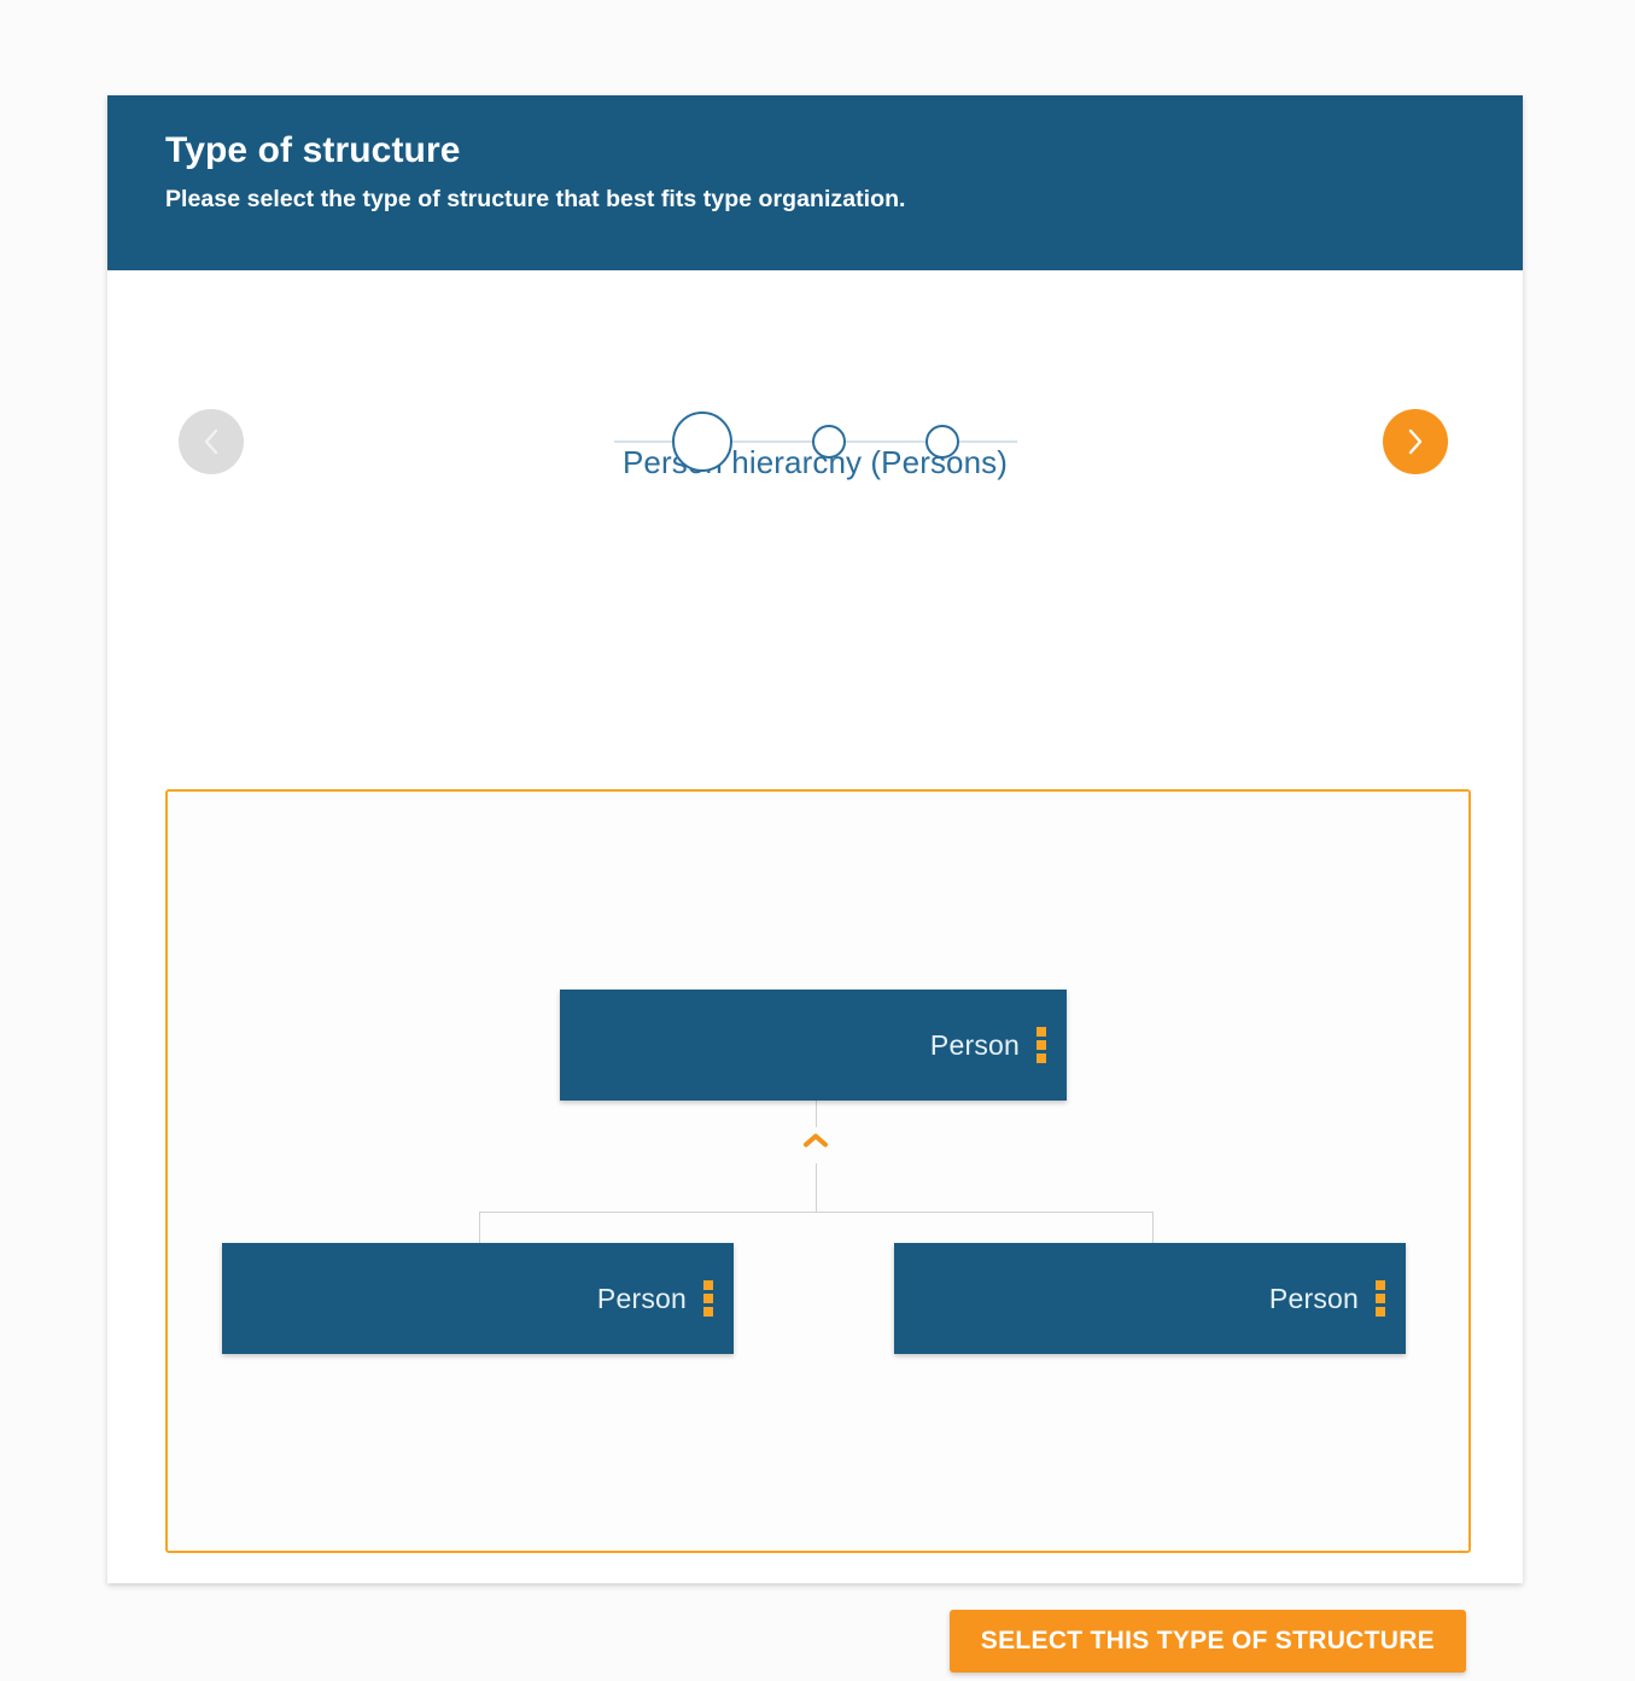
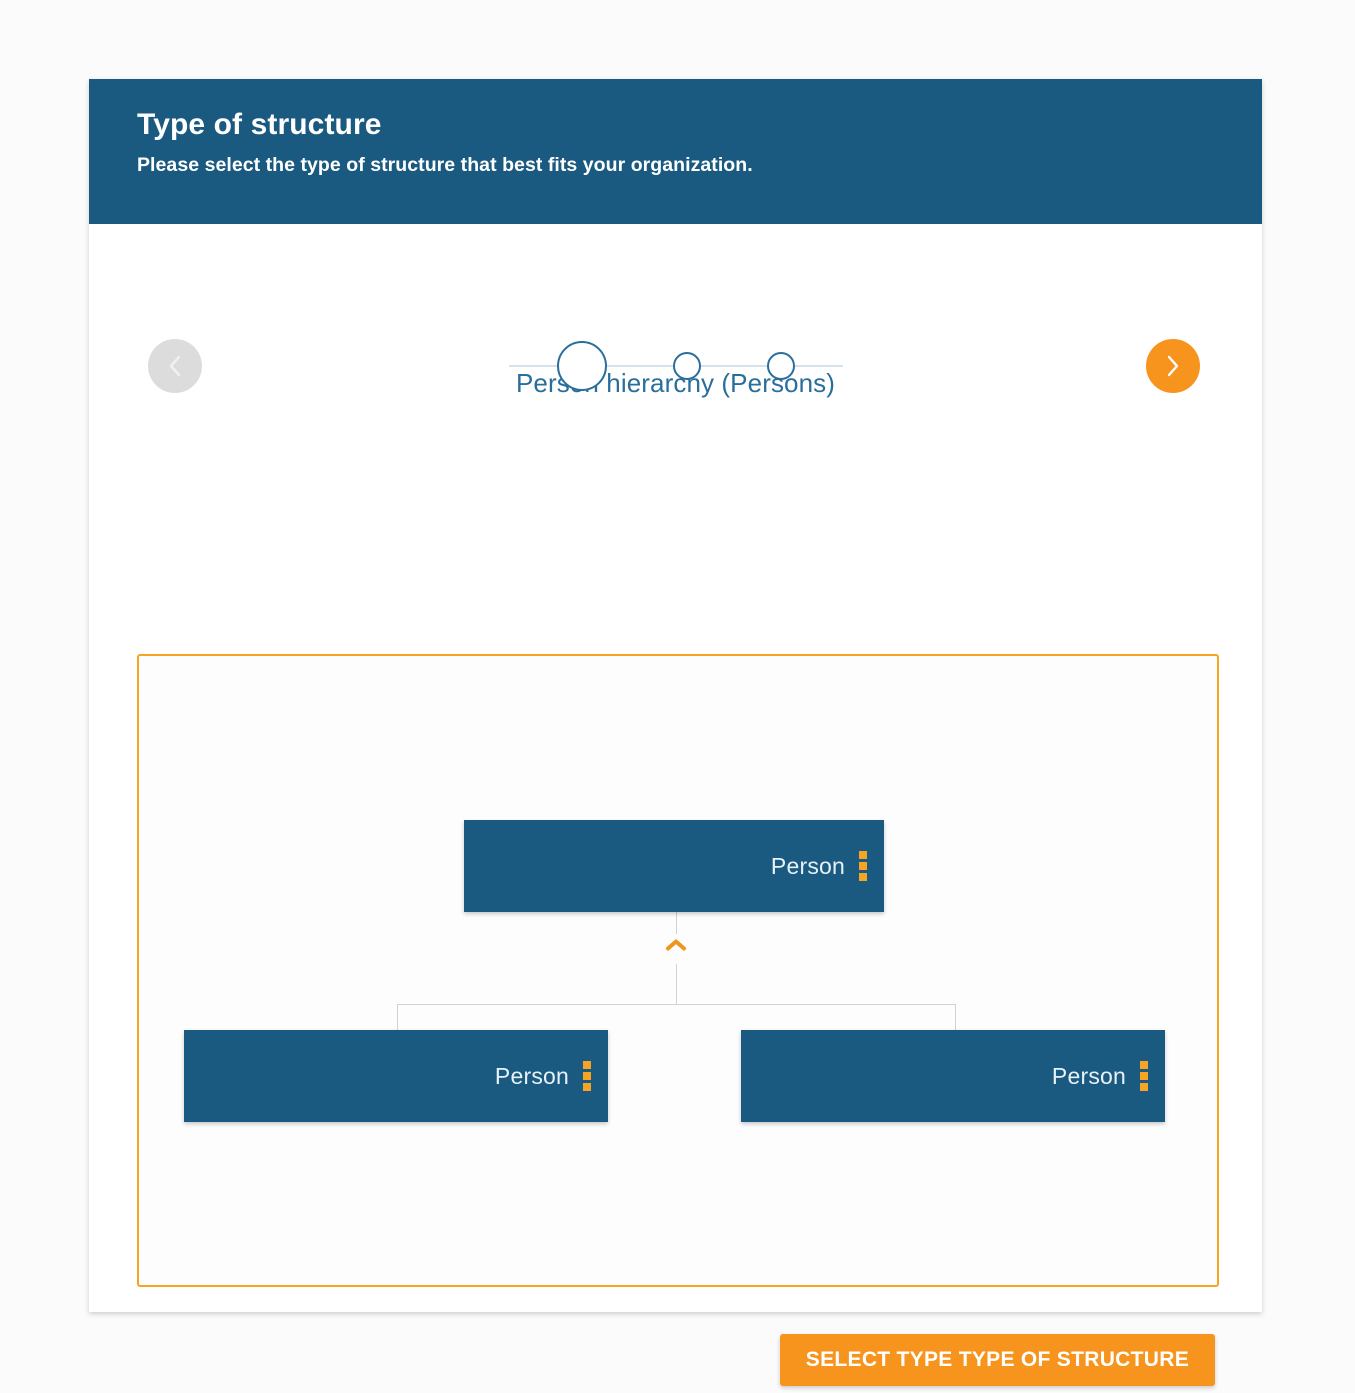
  Type of structure
- Please select the type of structure that best fits type organization.
+ Please select the type of structure that best fits your organization.
  Per hierarchy (Persons)
  Person
  Person
  Person
- SELECT THIS TYPE OF STRUCTURE
+ SELECT TYPE TYPE OF STRUCTURE
